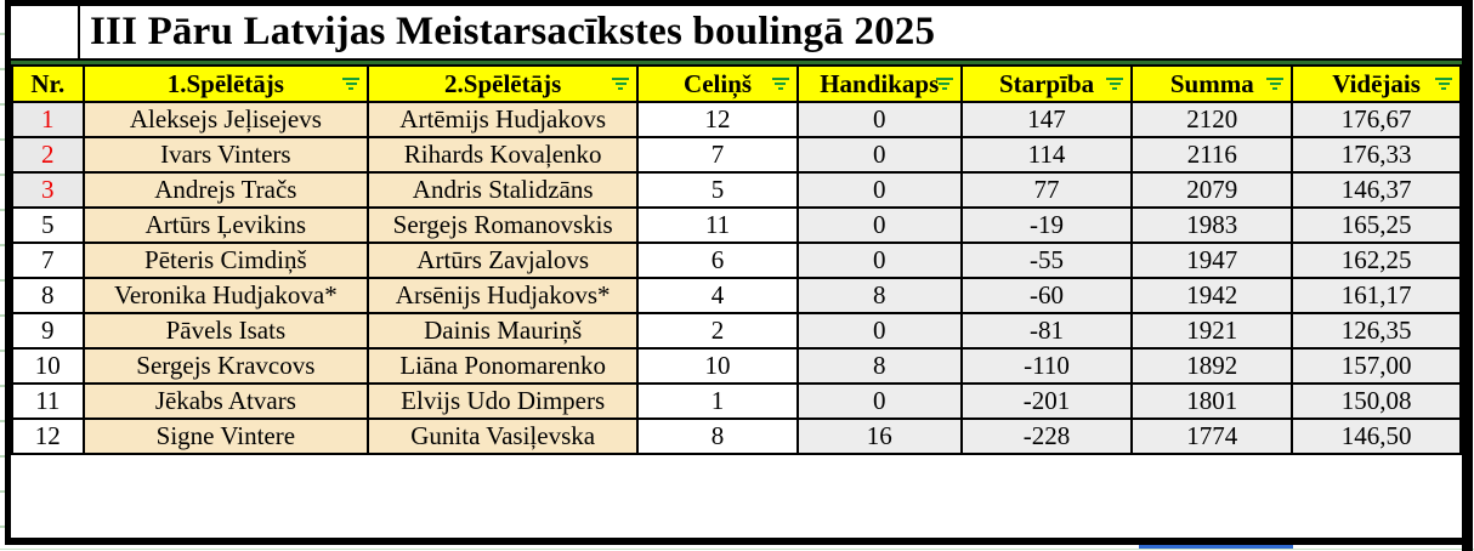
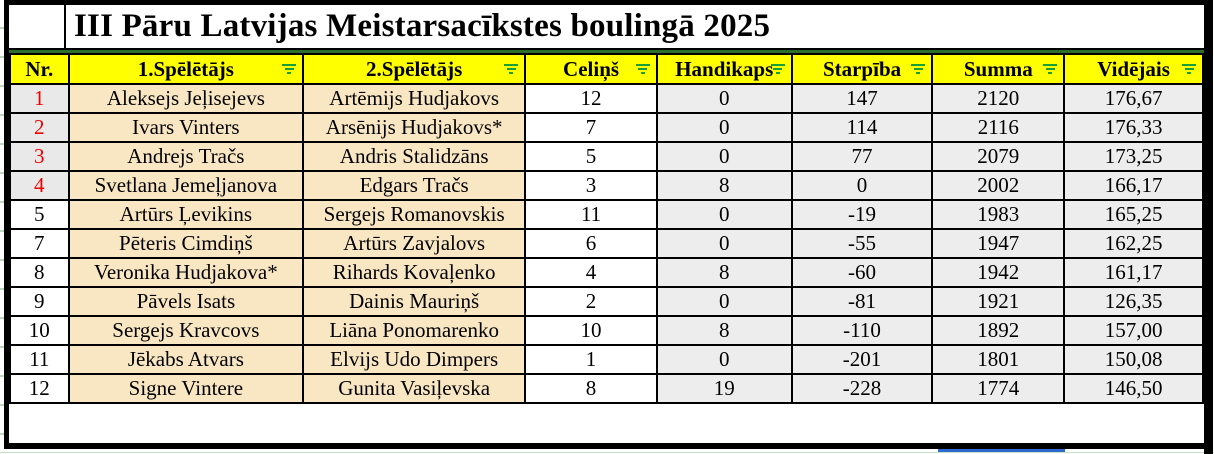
  III Pāru Latvijas Meistarsacīkstes boulingā 2025
  Nr.	1.Spēlētājs	2.Spēlētājs	Celiņš	Handikaps	Starpība	Summa	Vidējais
  1	Aleksejs Jeļisejevs	Artēmijs Hudjakovs	12	0	147	2120	176,67
- 2	Ivars Vinters	Rihards Kovaļenko	7	0	114	2116	176,33
+ 2	Ivars Vinters	Arsēnijs Hudjakovs*	7	0	114	2116	176,33
- 3	Andrejs Tračs	Andris Stalidzāns	5	0	77	2079	146,37
+ 3	Andrejs Tračs	Andris Stalidzāns	5	0	77	2079	173,25
+ 4	Svetlana Jemeļjanova	Edgars Tračs	3	8	0	2002	166,17
  5	Artūrs Ļevikins	Sergejs Romanovskis	11	0	-19	1983	165,25
  7	Pēteris Cimdiņš	Artūrs Zavjalovs	6	0	-55	1947	162,25
- 8	Veronika Hudjakova*	Arsēnijs Hudjakovs*	4	8	-60	1942	161,17
+ 8	Veronika Hudjakova*	Rihards Kovaļenko	4	8	-60	1942	161,17
  9	Pāvels Isats	Dainis Mauriņš	2	0	-81	1921	126,35
  10	Sergejs Kravcovs	Liāna Ponomarenko	10	8	-110	1892	157,00
  11	Jēkabs Atvars	Elvijs Udo Dimpers	1	0	-201	1801	150,08
- 12	Signe Vintere	Gunita Vasiļevska	8	16	-228	1774	146,50
+ 12	Signe Vintere	Gunita Vasiļevska	8	19	-228	1774	146,50
